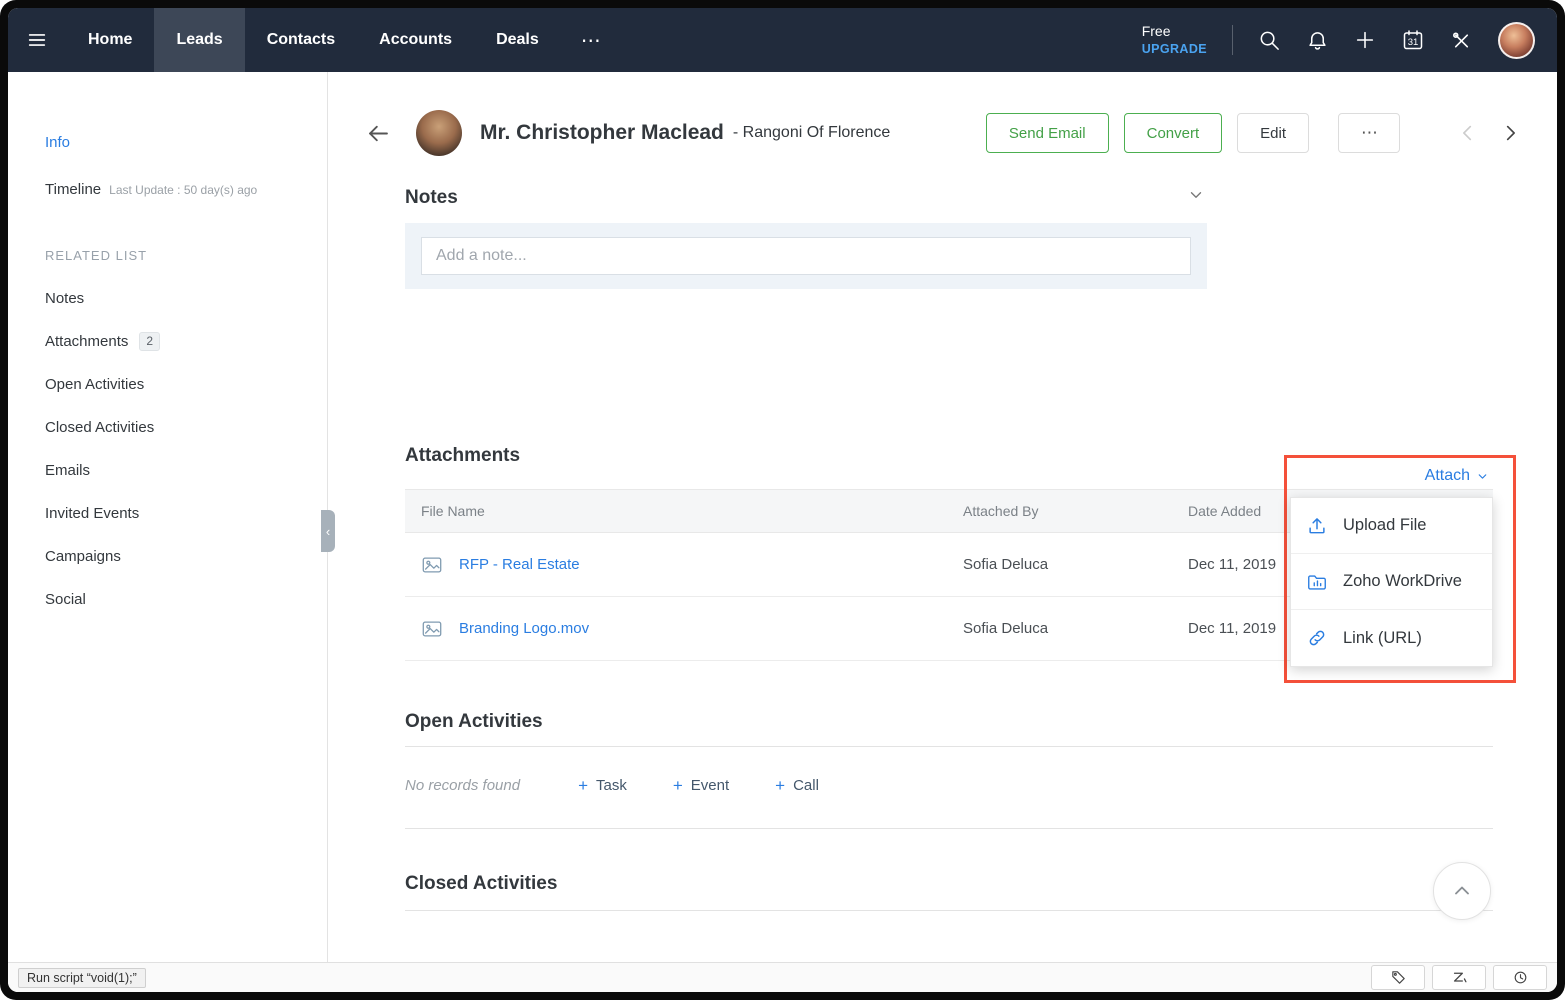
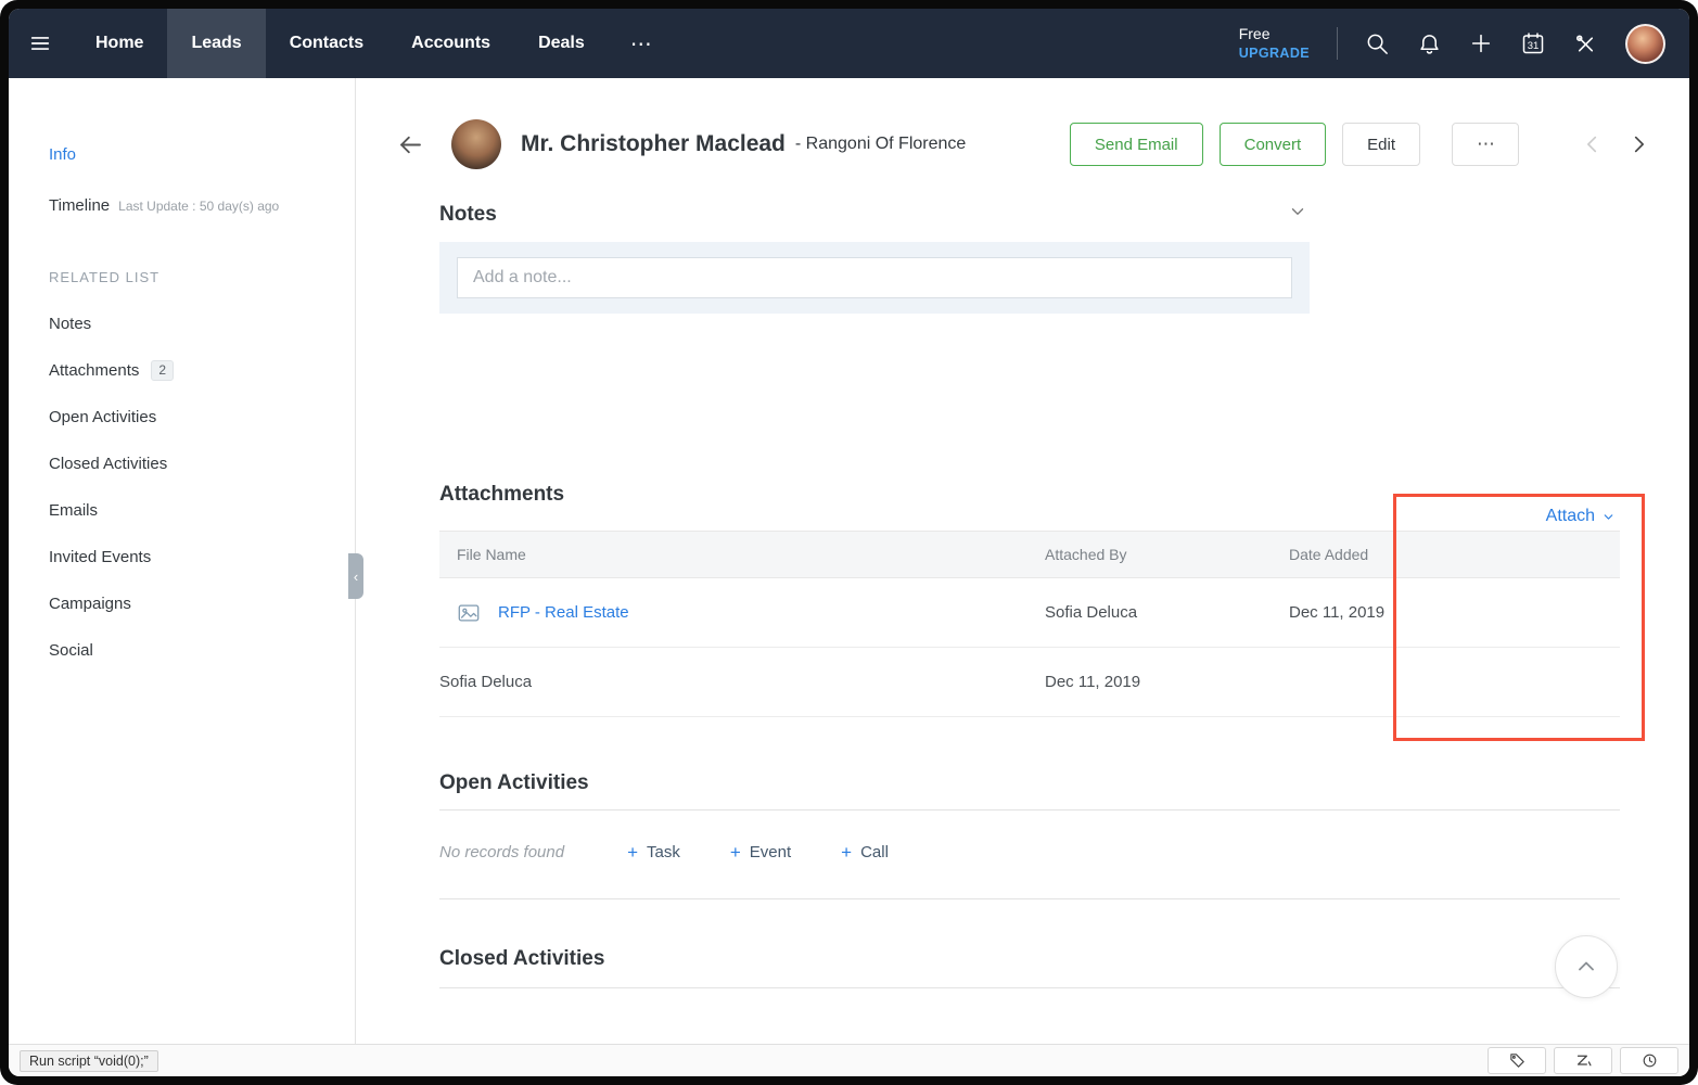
  Home
  Leads
  Contacts
  Accounts
  Deals
  ⋯
  Free
  UPGRADE
  31
  Info
  Timeline
  Last Update : 50 day(s) ago
  RELATED LIST
  Notes
  Attachments
  2
  Open Activities
  Closed Activities
  Emails
  Invited Events
  Campaigns
  Social
  ‹
  Mr. Christopher Maclead
  - Rangoni Of Florence
  Send Email
  Convert
  Edit
  ⋯
  Notes
  Add a note...
  Attachments
  File Name
  Attached By
  Date Added
  RFP - Real Estate
  Sofia Deluca
  Dec 11, 2019
- Branding Logo.mov
  Sofia Deluca
  Dec 11, 2019
  Open Activities
  No records found
  +
  Task
  +
  Event
  +
  Call
  Closed Activities
  Attach
- Upload File
- Zoho WorkDrive
- Link (URL)
- Run script “void(1);”
+ Run script “void(0);”
